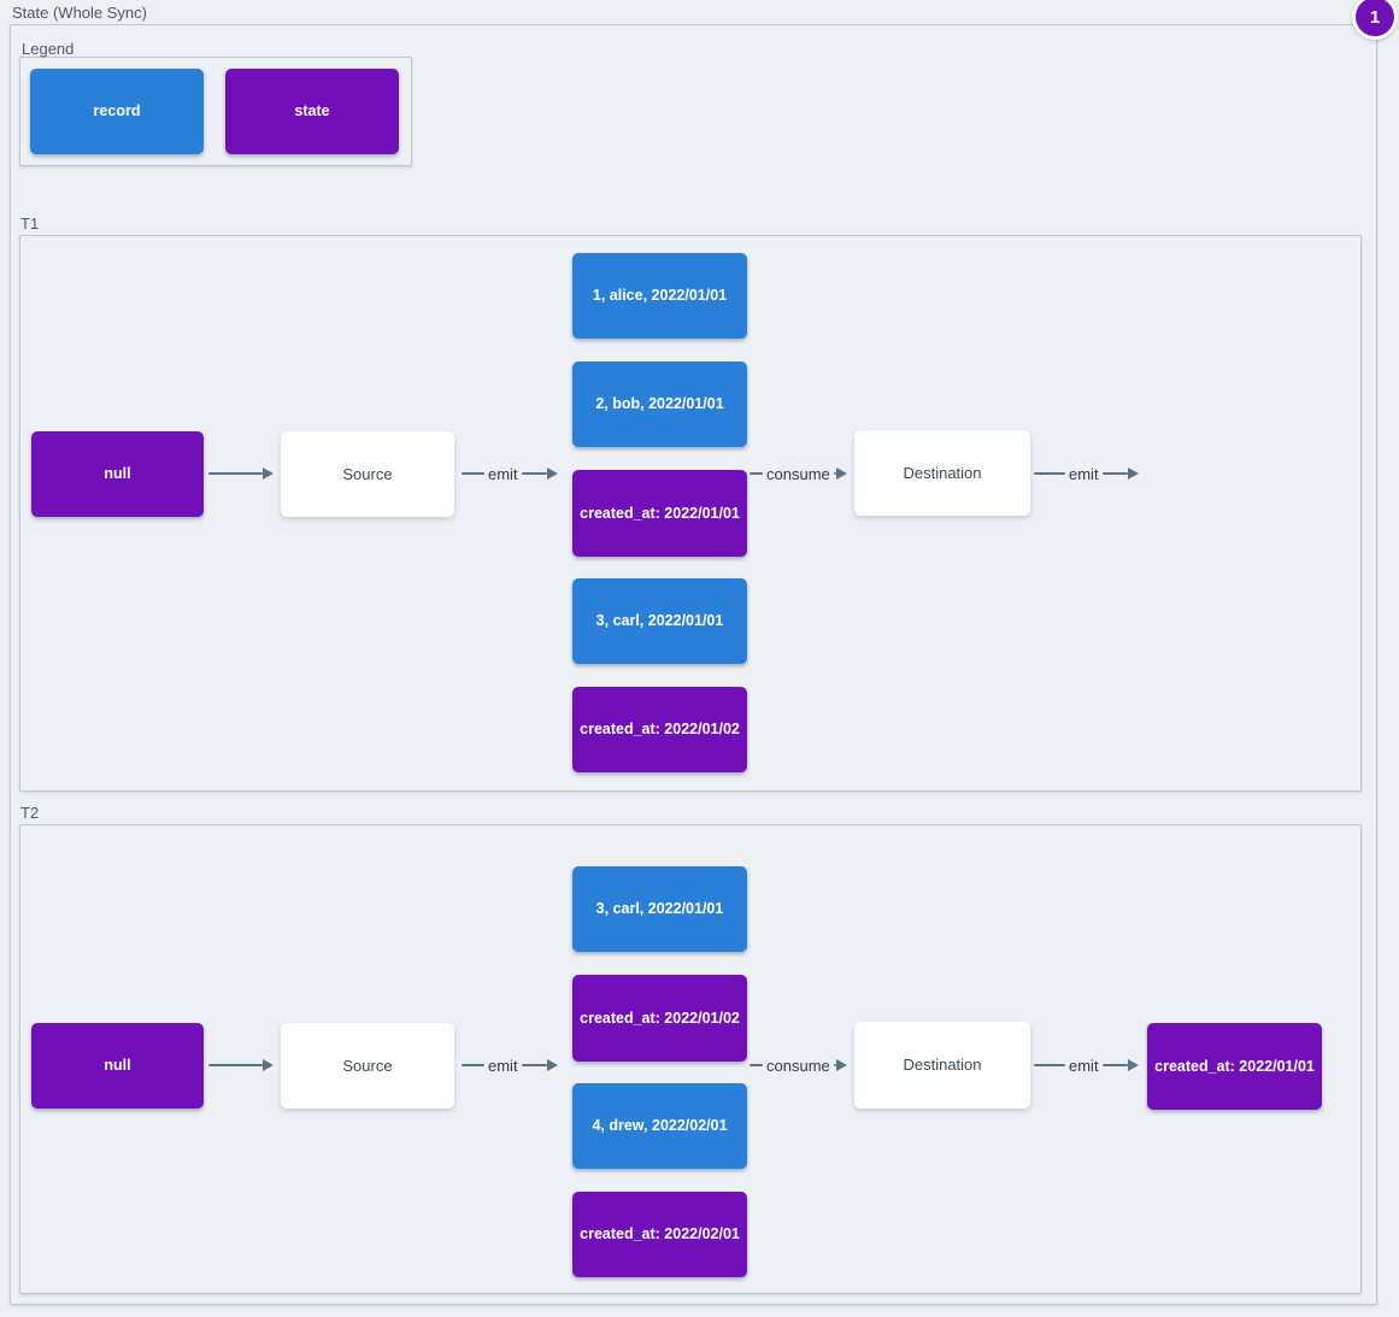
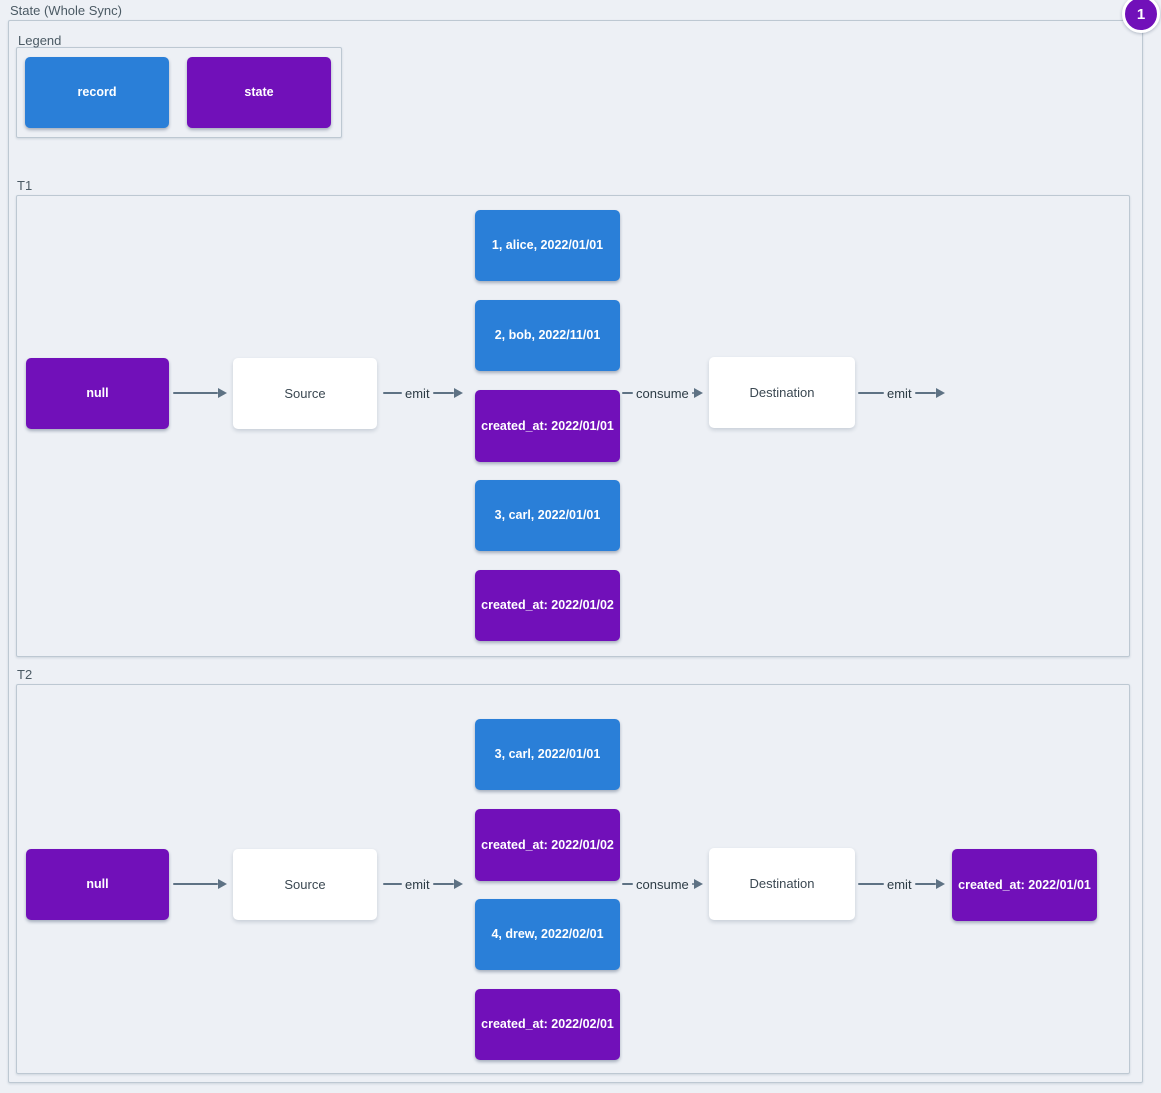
  State (Whole Sync)
  1
  Legend
  record
  state
  T1
  null
  Source
  emit
  1, alice, 2022/01/01
- 2, bob, 2022/01/01
+ 2, bob, 2022/11/01
  created_at: 2022/01/01
  3, carl, 2022/01/01
  created_at: 2022/01/02
  consume
  Destination
  emit
  T2
  null
  Source
  emit
  3, carl, 2022/01/01
  created_at: 2022/01/02
  4, drew, 2022/02/01
  created_at: 2022/02/01
  consume
  Destination
  emit
  created_at: 2022/01/01
